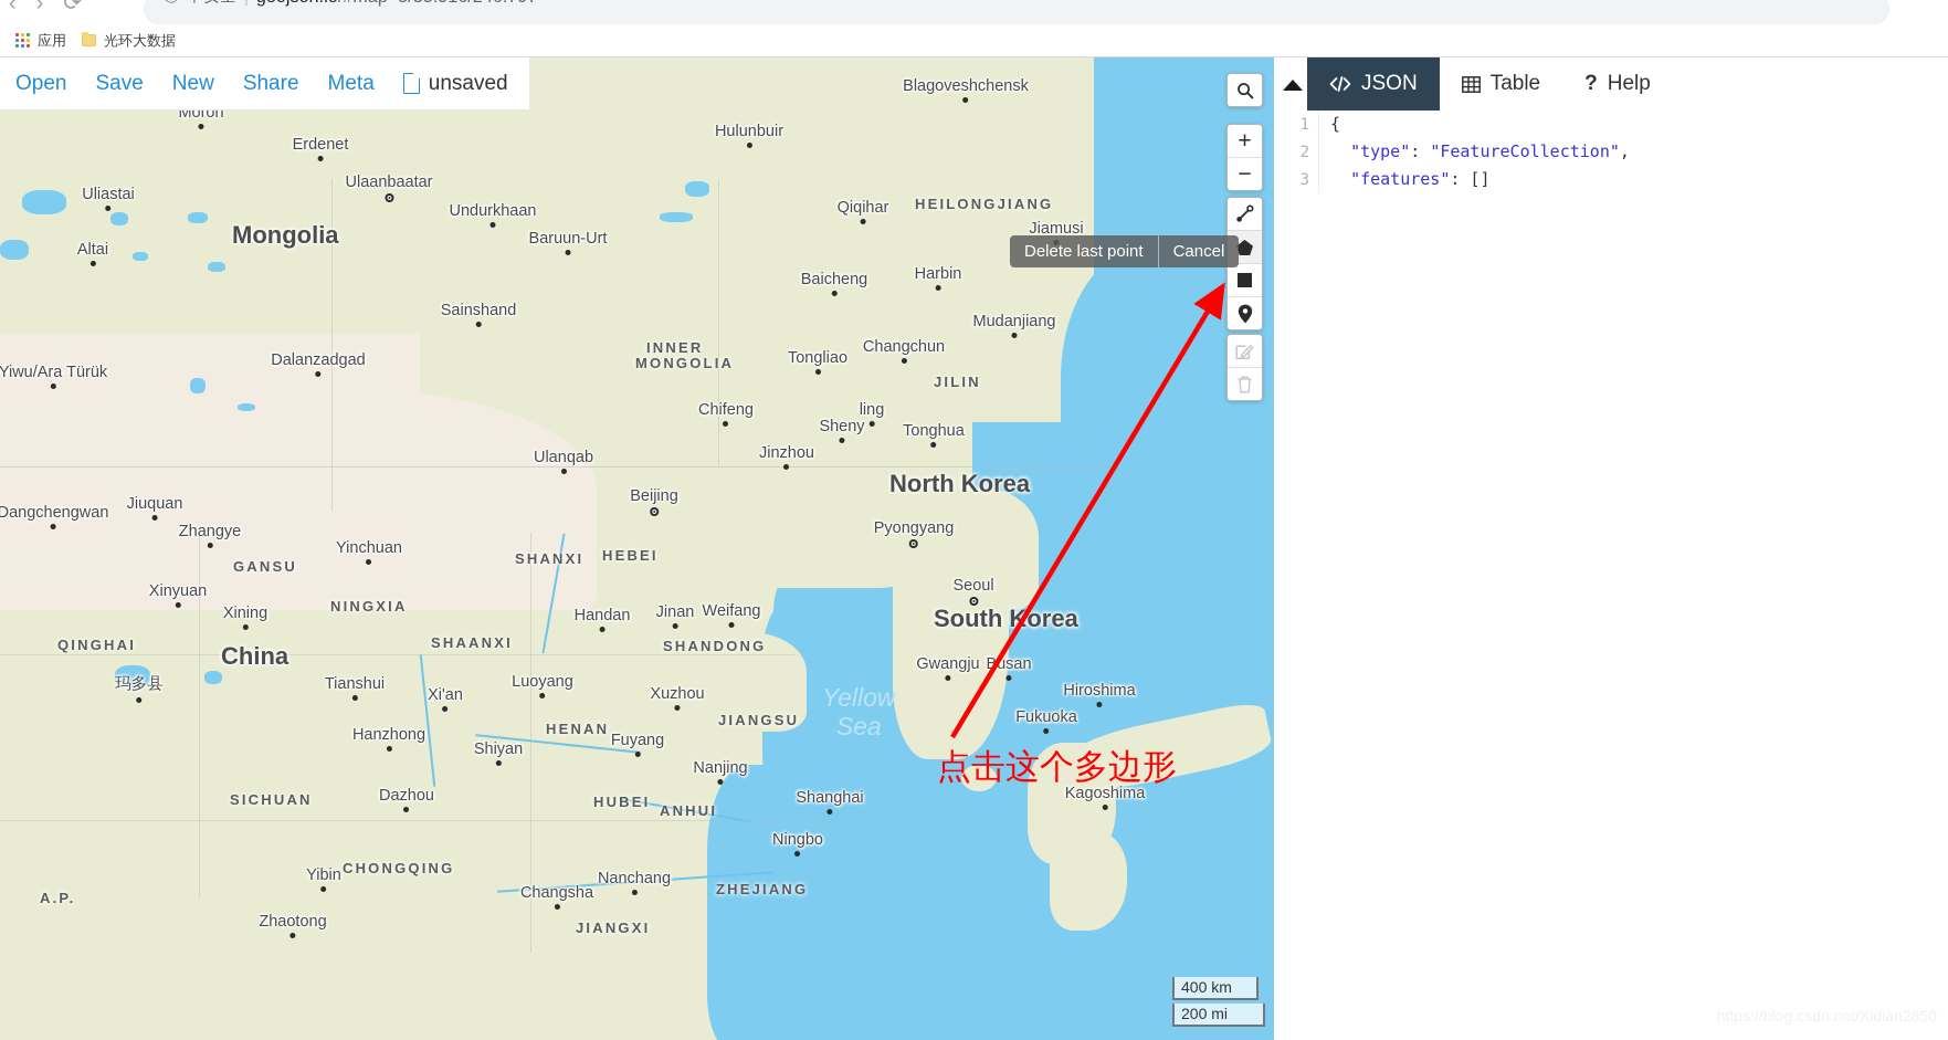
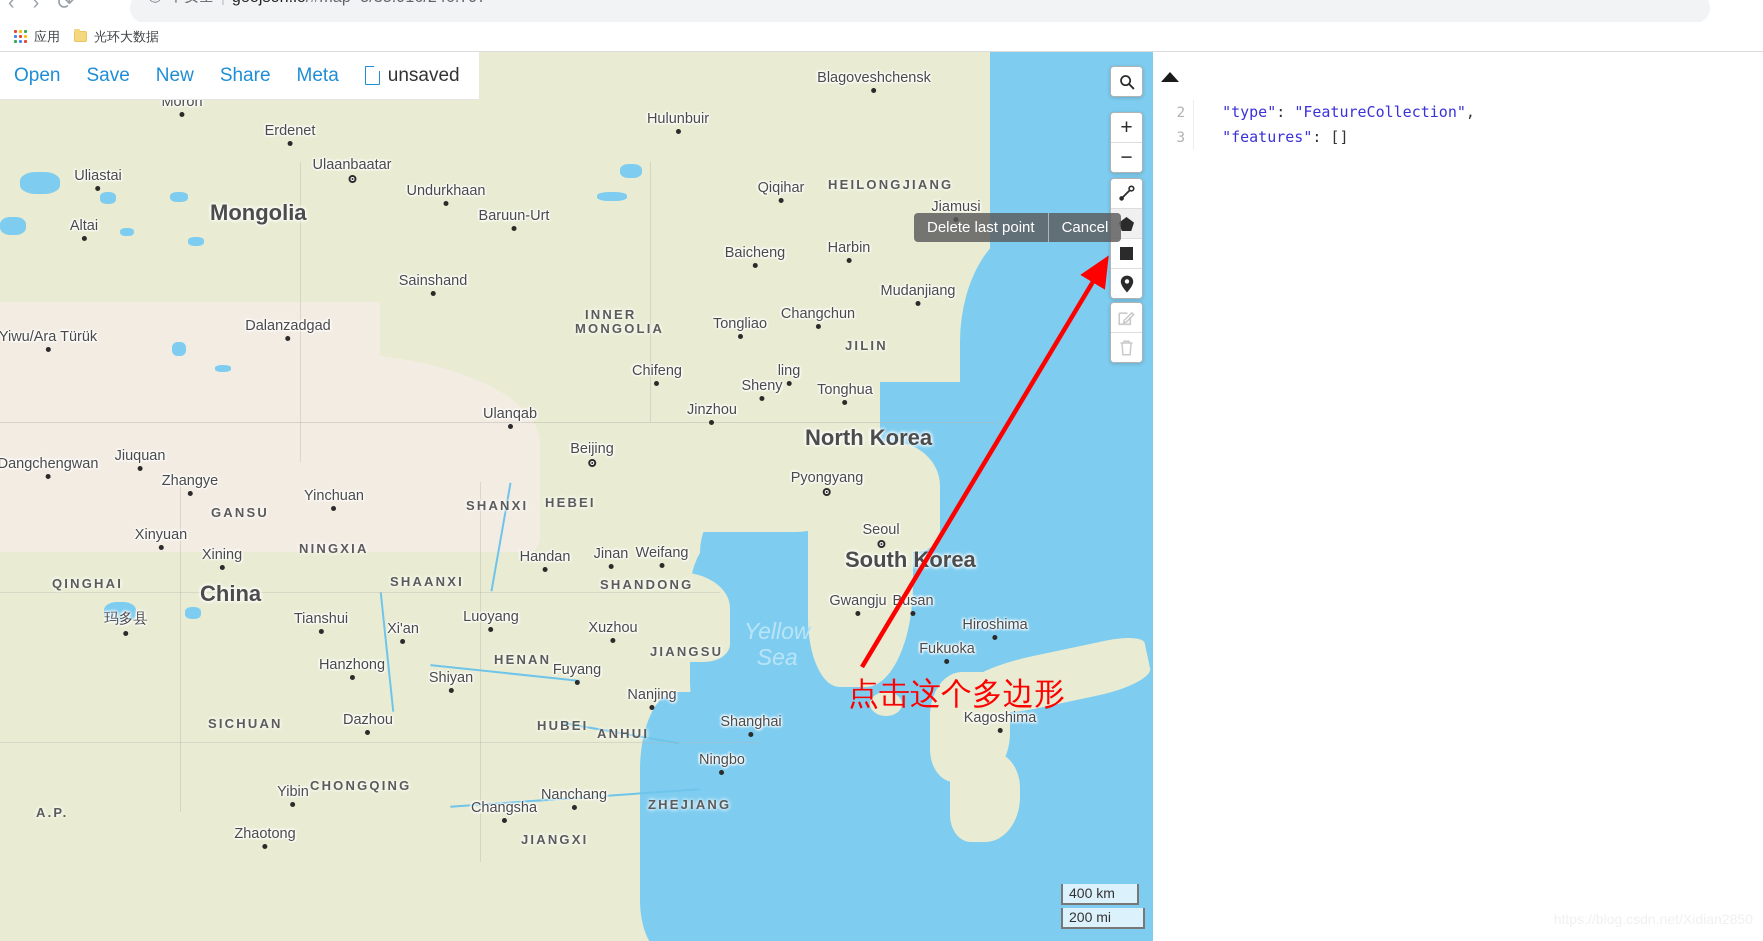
  ‹
  ›
  ⟳
  应用
  光环大数据
  Moron
  Erdenet
  Ulaanbaatar
  Uliastai
  Altai
  Undurkhaan
  Baruun-Urt
  Sainshand
  Dalanzadgad
  Yiwu/Ara Türük
  Blagoveshchensk
  Hulunbuir
  Qiqihar
  Jiamusi
  Harbin
  Baicheng
  Mudanjiang
  Changchun
  Tongliao
  Chifeng
  Sheny
  ling
  Tonghua
  Jinzhou
  Ulanqab
  Beijing
  Pyongyang
  Seoul
  Handan
  Jinan
  Weifang
  Gwangju
  Busan
  Hiroshima
  Fukuoka
  Kagoshima
  Dangchengwan
  Jiuquan
  Zhangye
  Yinchuan
  Xinyuan
  Xining
  玛多县
  Tianshui
  Xi'an
  Luoyang
  Xuzhou
  Hanzhong
  Shiyan
  Fuyang
  Nanjing
  Dazhou
  Shanghai
  Ningbo
  Yibin
  Nanchang
  Changsha
  Zhaotong
  Mongolia
  China
  North Korea
  South Korea
  HEILONGJIANG
  INNER
  MONGOLIA
  JILIN
  GANSU
  NINGXIA
  QINGHAI
  SHANXI
  HEBEI
  SHAANXI
  SHANDONG
  HENAN
  JIANGSU
  HUBEI
  ANHUI
  SICHUAN
  CHONGQING
  ZHEJIANG
  JIANGXI
  A.P.
  Yellow
  Sea
  点击这个多边形
  Delete last point
  Cancel
  +
  −
  400 km
  200 mi
  Open
  Save
  New
  Share
  Meta
  unsaved
- JSON
- Table
- ?
- Help
- 1
- {
  2
  "type": "FeatureCollection",
  3
  "features": []
